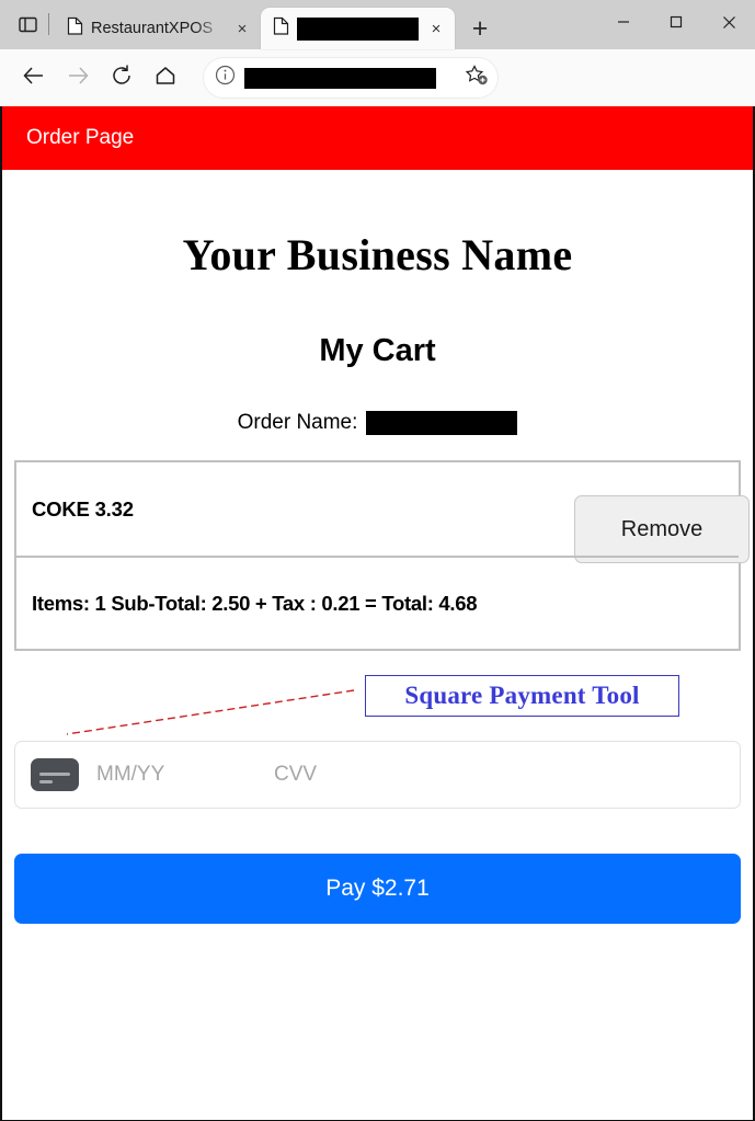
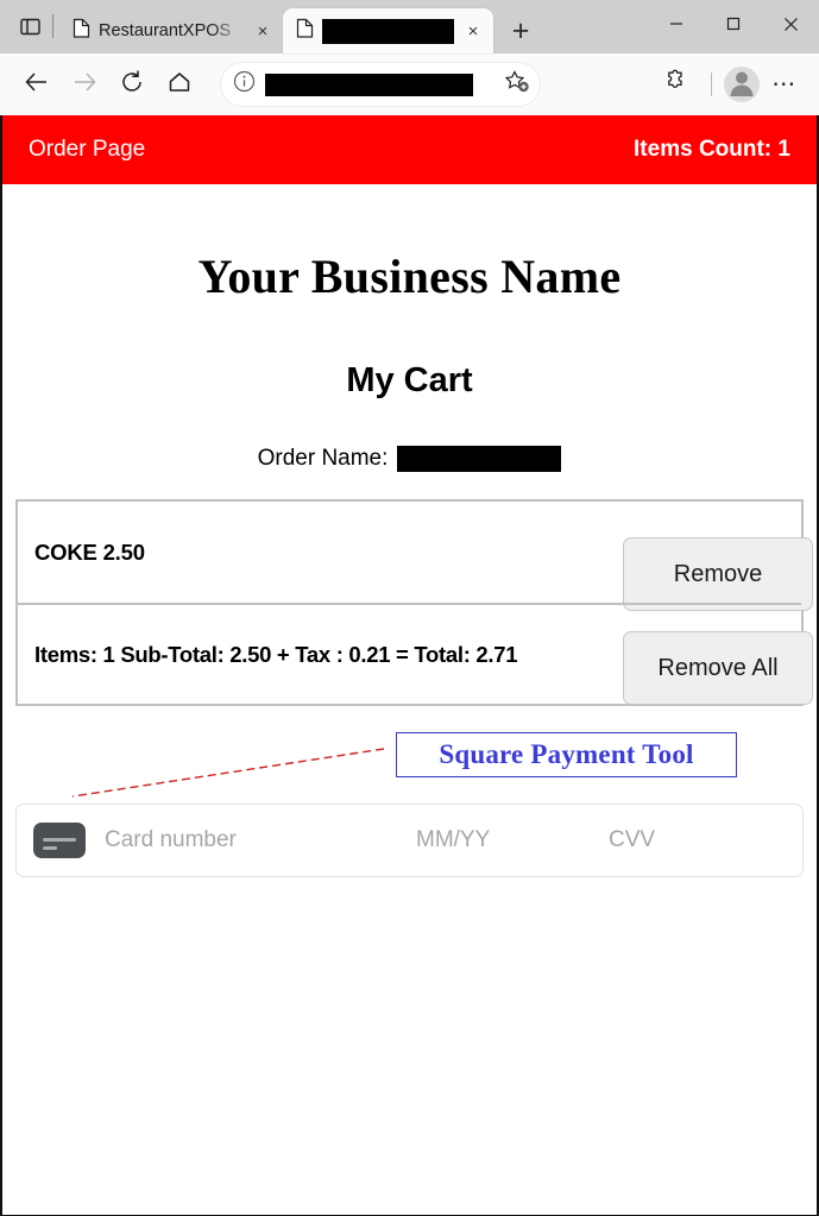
  RestaurantXPOS
  ×
  ×
  +
+ ⋯
  Order Page
+ Items Count: 1
  Your Business Name
  My Cart
  Order Name:
- COKE 3.32
+ COKE 2.50
  Remove
- Items: 1 Sub-Total: 2.50 + Tax : 0.21 = Total: 4.68
+ Items: 1 Sub-Total: 2.50 + Tax : 0.21 = Total: 2.71
+ Remove All
  Square Payment Tool
+ Card number
  MM/YY
  CVV
- Pay $2.71
